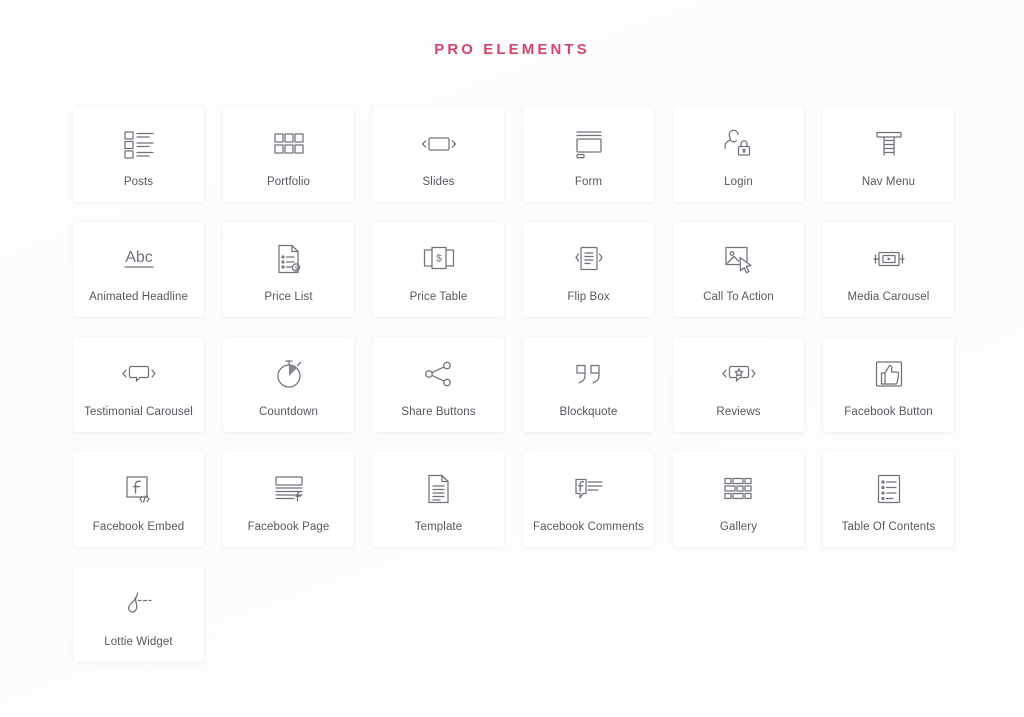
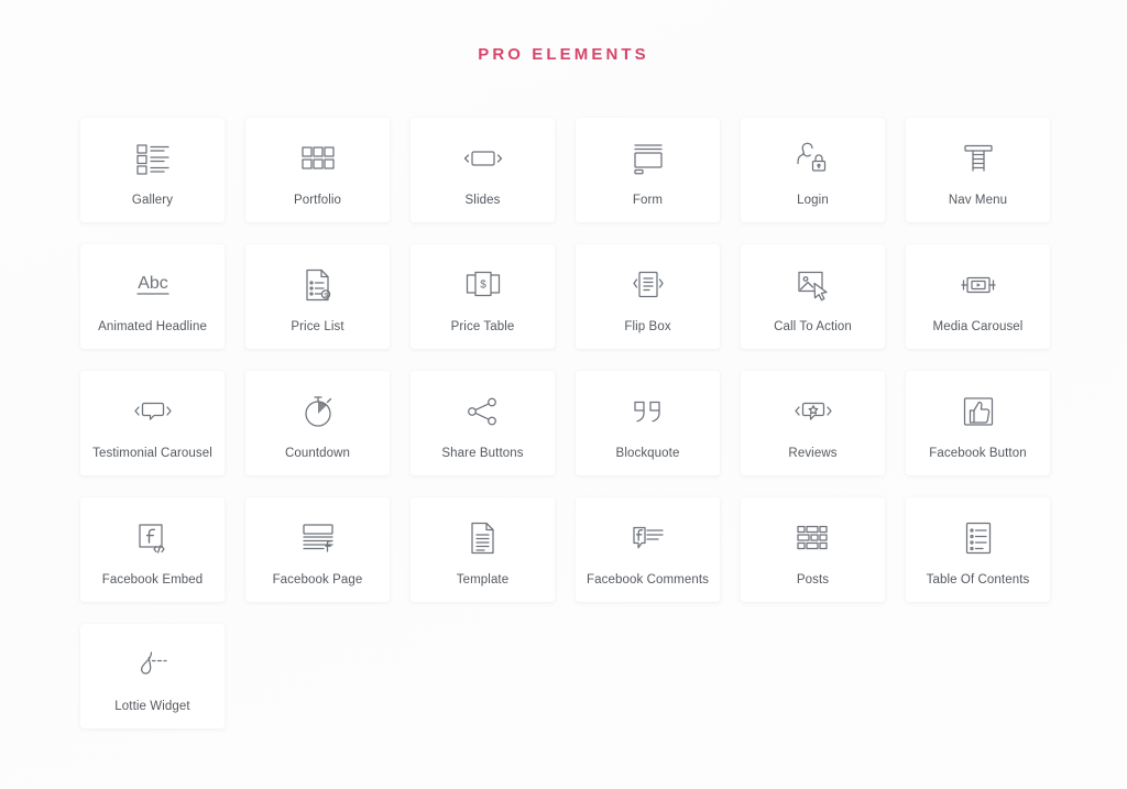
  PRO ELEMENTS
- Posts
+ Gallery
  Portfolio
  Slides
  Form
  Login
  Nav Menu
  Abc
  Animated Headline
  Price List
  $
  Price Table
  Flip Box
  Call To Action
  Media Carousel
  Testimonial Carousel
  Countdown
  Share Buttons
  Blockquote
  Reviews
  Facebook Button
  Facebook Embed
  Facebook Page
  Template
  Facebook Comments
- Gallery
+ Posts
  Table Of Contents
  Lottie Widget
